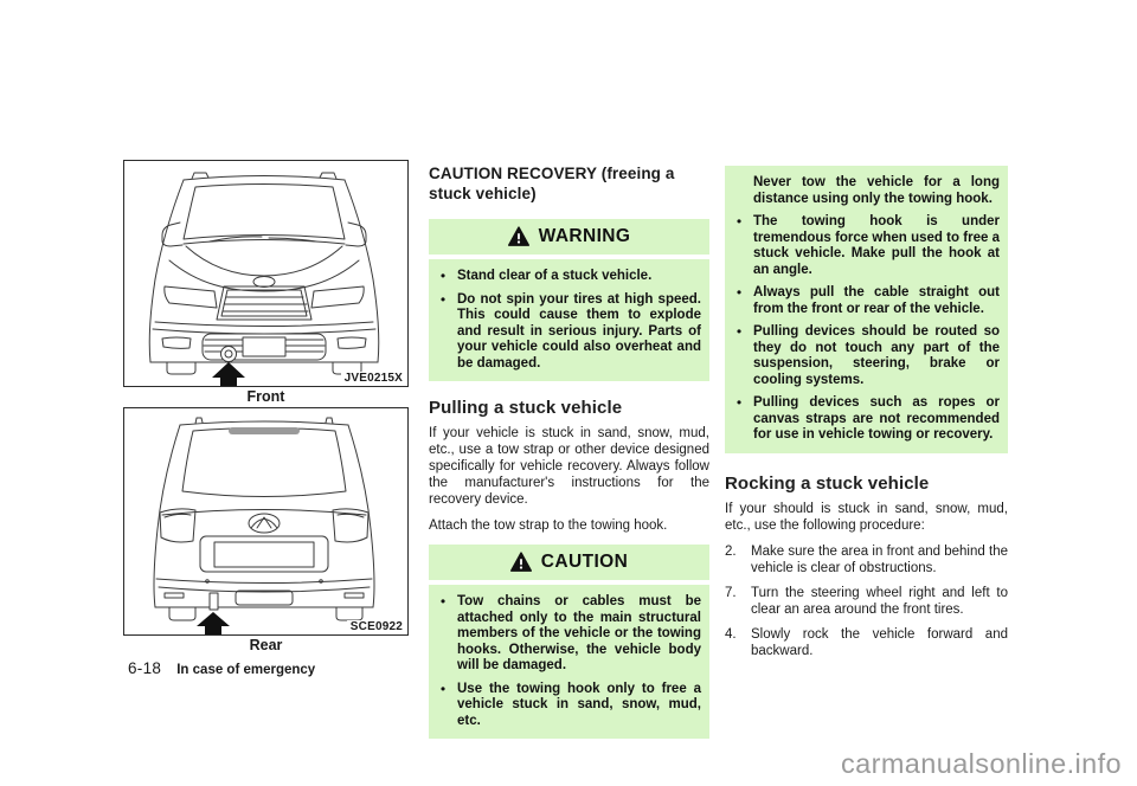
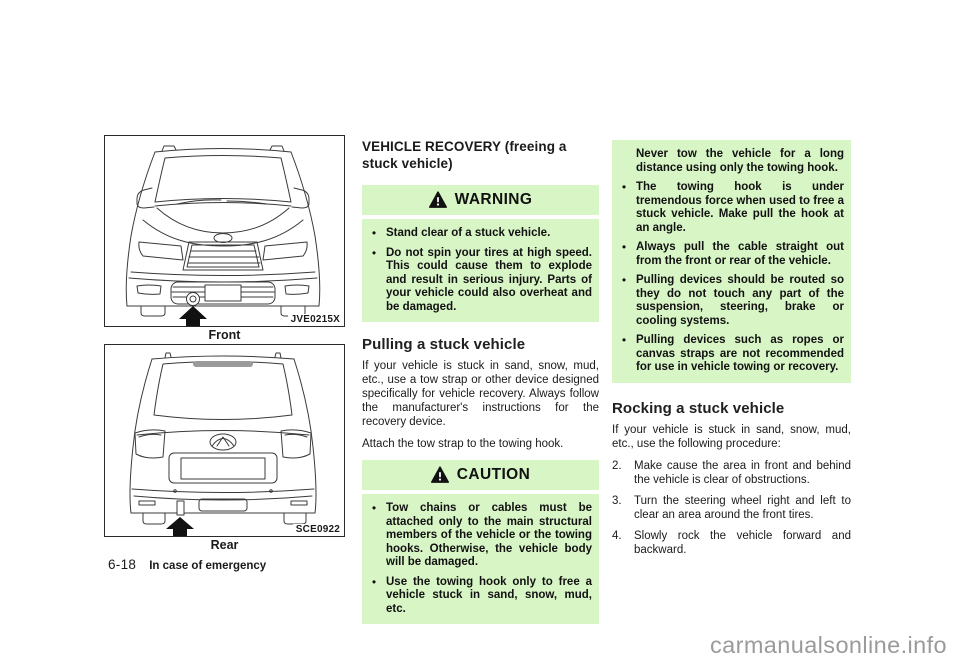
  JVE0215X
  Front
  SCE0922
  Rear
  6-18
  In case of emergency
- CAUTION RECOVERY (freeing a stuck vehicle)
+ VEHICLE RECOVERY (freeing a stuck vehicle)
  WARNING
  Stand clear of a stuck vehicle.
  Do not spin your tires at high speed. This could cause them to explode and result in serious injury. Parts of your vehicle could also overheat and be damaged.
  Pulling a stuck vehicle
  If your vehicle is stuck in sand, snow, mud, etc., use a tow strap or other device designed specifically for vehicle recovery. Always follow the manufacturer's instructions for the recovery device.
  Attach the tow strap to the towing hook.
  CAUTION
  Tow chains or cables must be attached only to the main structural members of the vehicle or the towing hooks. Otherwise, the vehicle body will be damaged.
  Use the towing hook only to free a vehicle stuck in sand, snow, mud, etc.
  Never tow the vehicle for a long distance using only the towing hook.
  The towing hook is under tremendous force when used to free a stuck vehicle. Make pull the hook at an angle.
  Always pull the cable straight out from the front or rear of the vehicle.
  Pulling devices should be routed so they do not touch any part of the suspension, steering, brake or cooling systems.
  Pulling devices such as ropes or canvas straps are not recommended for use in vehicle towing or recovery.
  Rocking a stuck vehicle
- If your should is stuck in sand, snow, mud, etc., use the following procedure:
+ If your vehicle is stuck in sand, snow, mud, etc., use the following procedure:
  2.
- Make sure the area in front and behind the vehicle is clear of obstructions.
+ Make cause the area in front and behind the vehicle is clear of obstructions.
- 7.
+ 3.
  Turn the steering wheel right and left to clear an area around the front tires.
  4.
  Slowly rock the vehicle forward and backward.
  carmanualsonline.info
